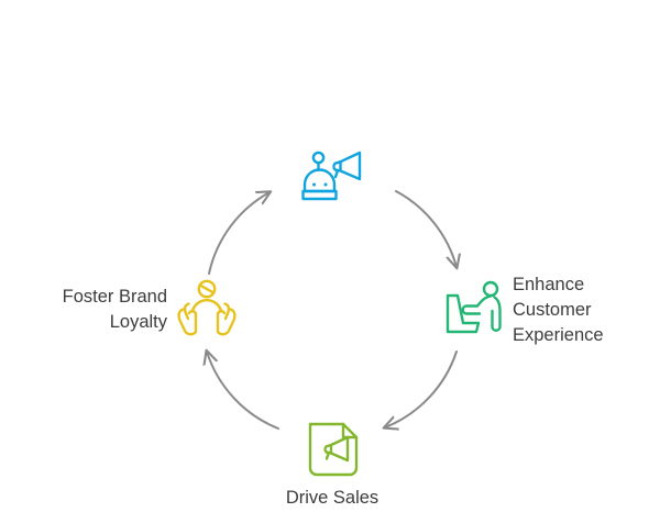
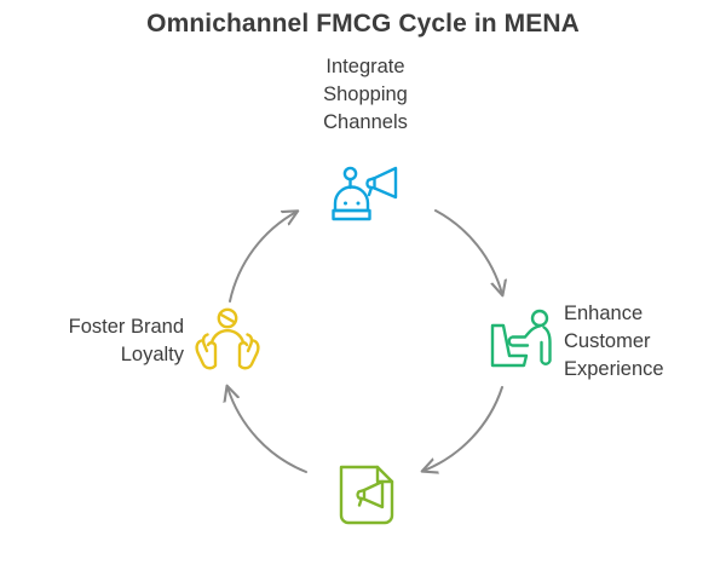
+ Omnichannel FMCG Cycle in MENA
+ Integrate
+ Shopping
+ Channels
  Enhance
  Customer
  Experience
- Drive Sales
  Foster Brand
  Loyalty
